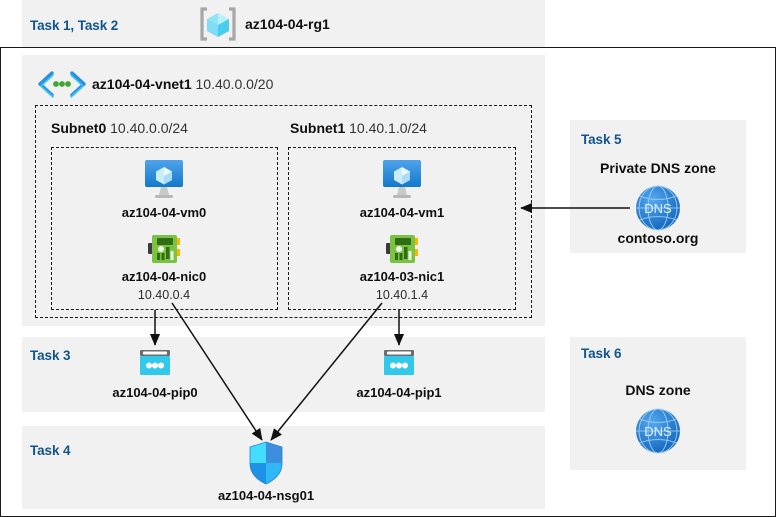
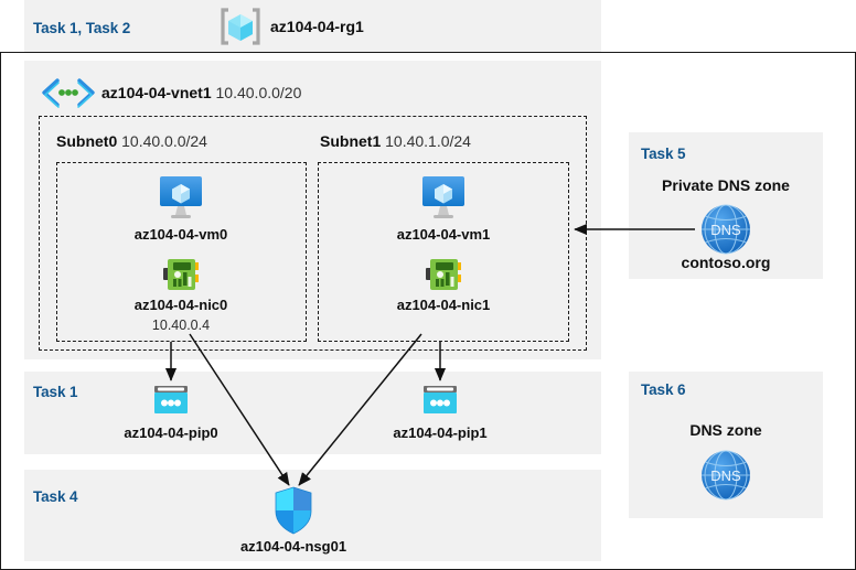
  Task 1, Task 2
  az104-04-rg1
  az104-04-vnet1 10.40.0.0/20
  Subnet0 10.40.0.0/24
  az104-04-vm0
  az104-04-nic0
  10.40.0.4
  Subnet1 10.40.1.0/24
  az104-04-vm1
- az104-03-nic1
+ az104-04-nic1
- 10.40.1.4
- Task 3
+ Task 1
  az104-04-pip0
  az104-04-pip1
  Task 4
  az104-04-nsg01
  Task 5
  Private DNS zone
  DNS
  contoso.org
  Task 6
  DNS zone
  DNS
